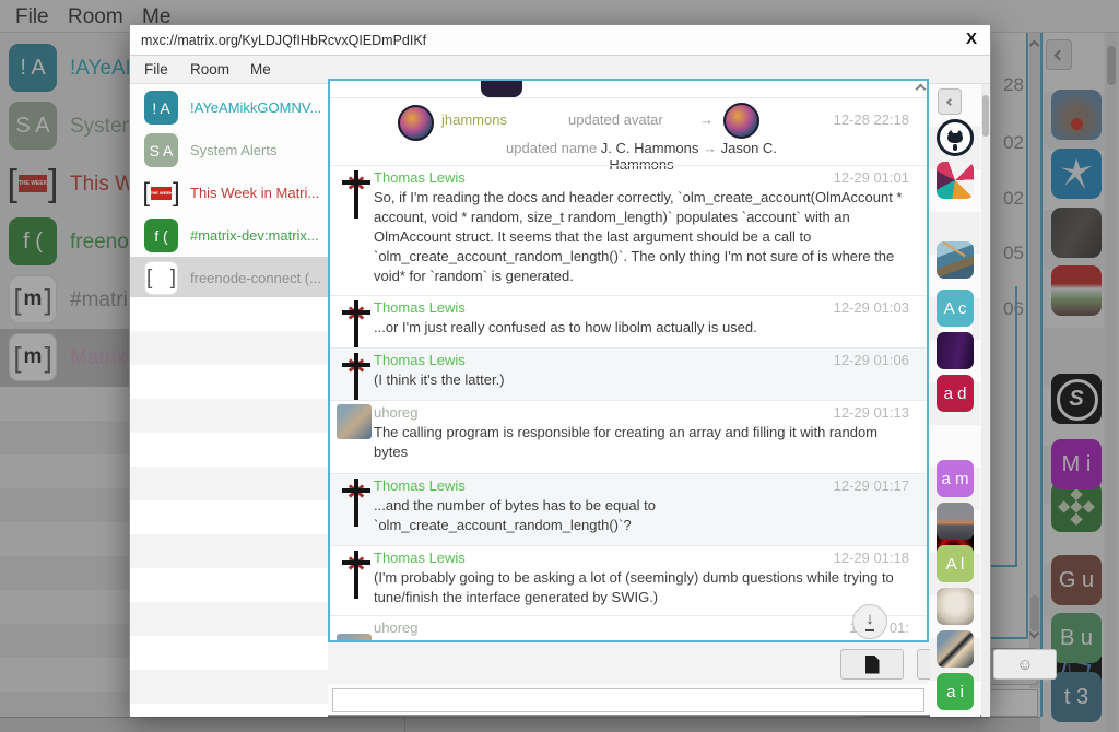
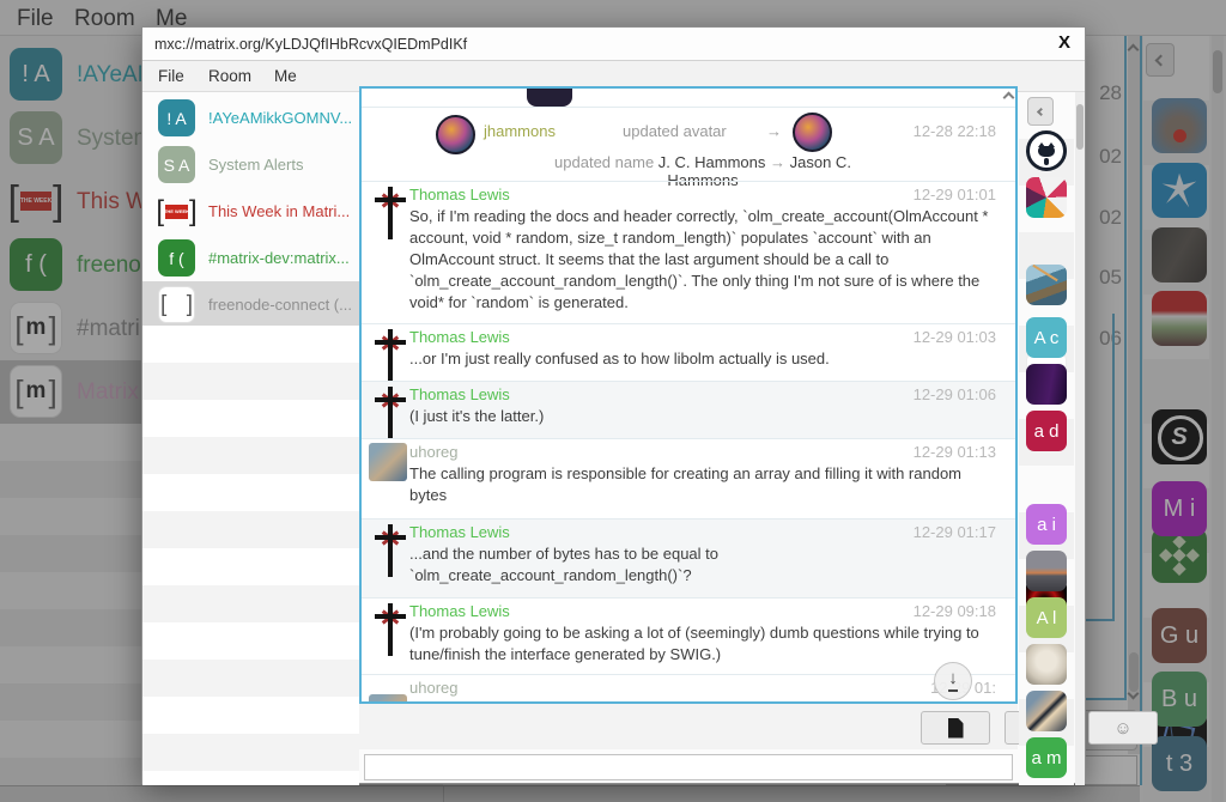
  File
  Room
  Me
  ! A
  !AYeA
  S A
  Syste
  [
  ]
  This W
  f (
  freeno
  [
  m
  ]
  #matri
  [
  m
  ]
  Matrix
  28
  02
  02
  05
  06
  M i
  G u
  B u
  t 3
  mxc://matrix.org/KyLDJQfIHbRcvxQIEDmPdIKf
  X
  File
  Room
  Me
  ! A
  !AYeAMikkGOMNV...
  S A
  System Alerts
  [
  ]
  This Week in Matri...
  f (
  #matrix-dev:matrix...
  [
  ]
  freenode-connect (...
  jhammons
  updated avatar
  →
  12-28 22:18
  updated name J. C. Hammons → Jason C. Hammons
  Thomas Lewis
  12-29 01:01
  So, if I'm reading the docs and header correctly, `olm_create_account(OlmAccount * account, void * random, size_t random_length)` populates `account` with an OlmAccount struct. It seems that the last argument should be a call to `olm_create_account_random_length()`. The only thing I'm not sure of is where the void* for `random` is generated.
  Thomas Lewis
  12-29 01:03
  ...or I'm just really confused as to how libolm actually is used.
  Thomas Lewis
  12-29 01:06
- (I think it's the latter.)
+ (I just it's the latter.)
  uhoreg
  12-29 01:13
  The calling program is responsible for creating an array and filling it with random bytes
  Thomas Lewis
  12-29 01:17
  ...and the number of bytes has to be equal to `olm_create_account_random_length()`?
  Thomas Lewis
- 12-29 01:18
+ 12-29 09:18
  (I'm probably going to be asking a lot of (seemingly) dumb questions while trying to tune/finish the interface generated by SWIG.)
  uhoreg
  ↓
  ☺
  A c
  a d
- a m
+ a i
  A l
- a i
+ a m
